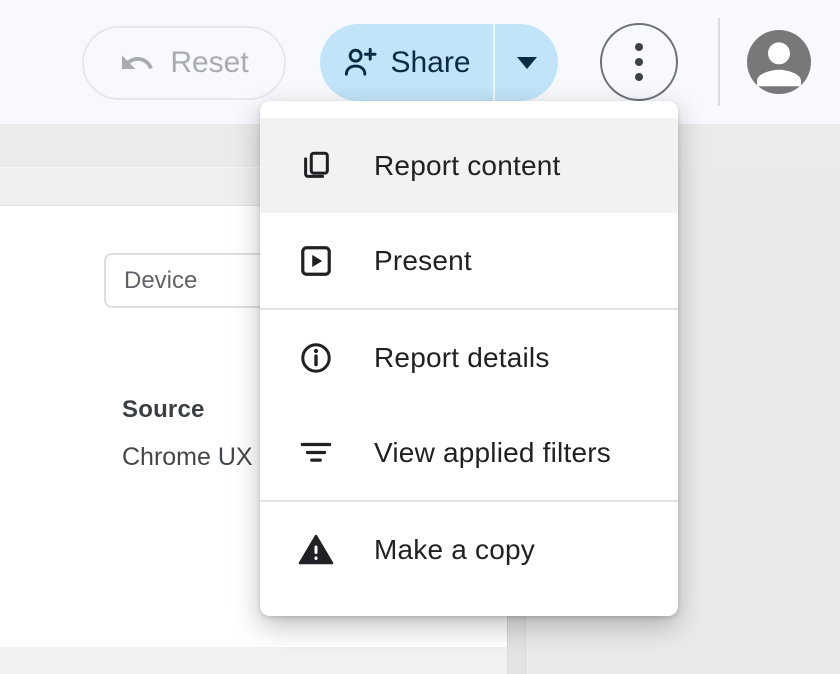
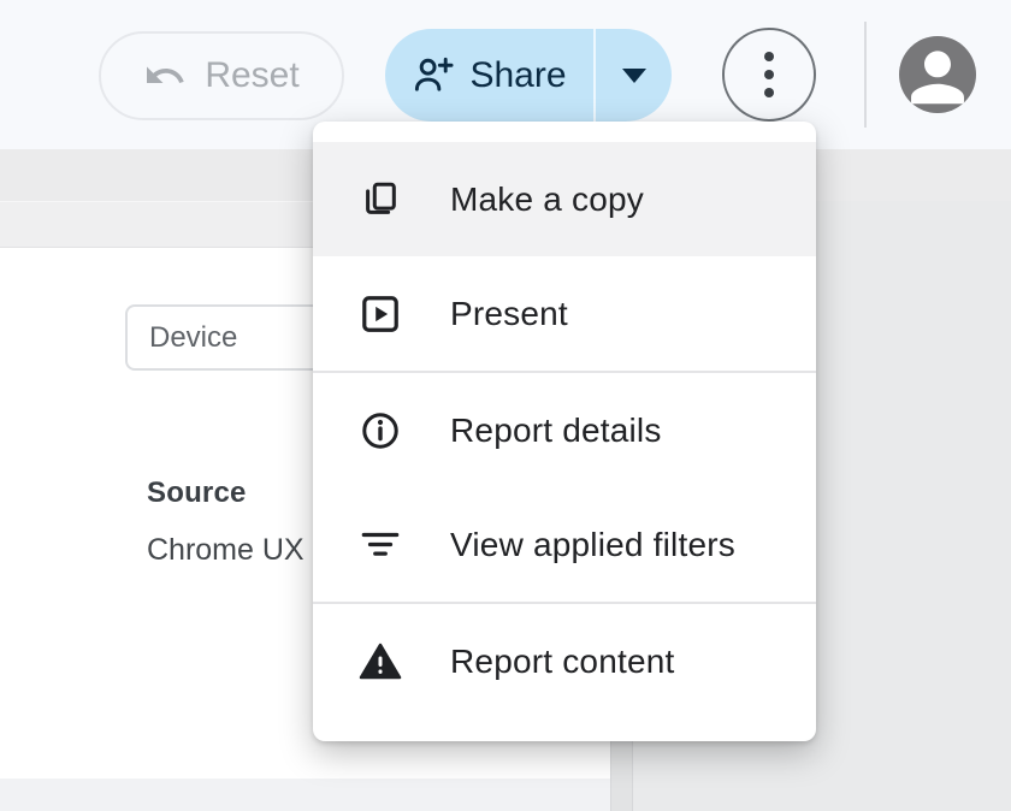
  Reset
  Share
  Device
  Source
  Chrome UX
- Report content
+ Make a copy
  Present
  Report details
  View applied filters
- Make a copy
+ Report content
